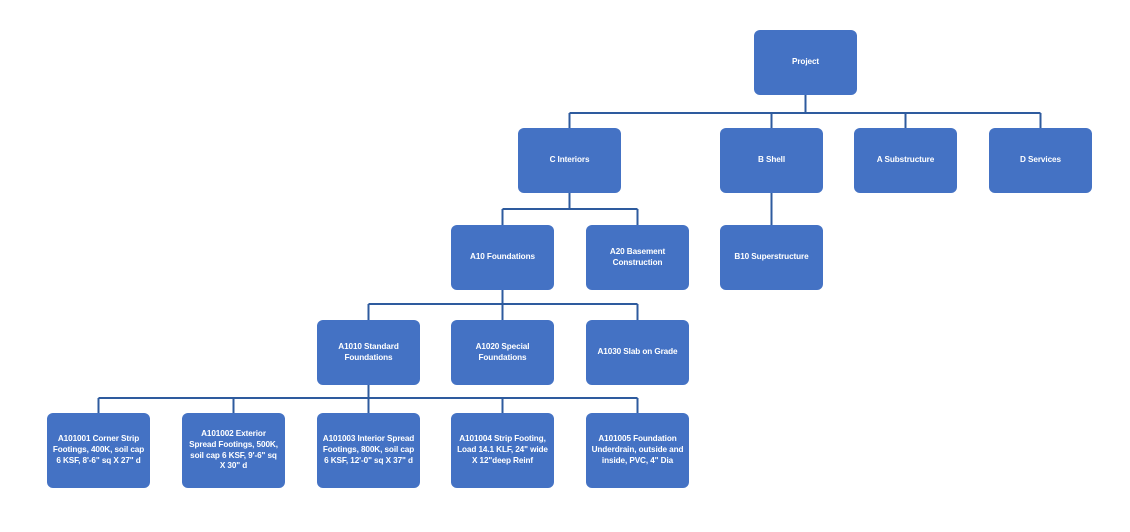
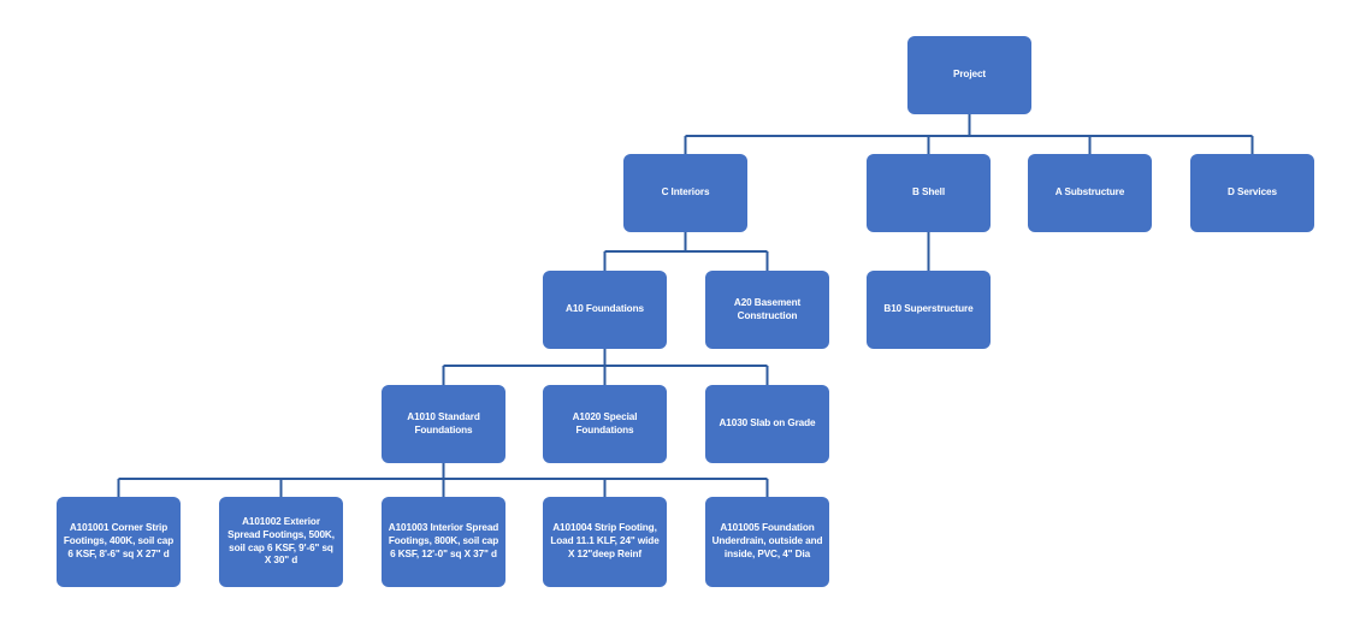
  Project
  C Interiors
  B Shell
  A Substructure
  D Services
  A10 Foundations
  A20 Basement
  Construction
  B10 Superstructure
  A1010 Standard
  Foundations
  A1020 Special
  Foundations
  A1030 Slab on Grade
  A101001 Corner Strip Footings, 400K, soil cap 6 KSF, 8'-6" sq X 27" d
  A101002 Exterior Spread Footings, 500K, soil cap 6 KSF, 9'-6" sq X 30" d
  A101003 Interior Spread Footings, 800K, soil cap 6 KSF, 12'-0" sq X 37" d
- A101004 Strip Footing, Load 14.1 KLF, 24" wide X 12"deep Reinf
+ A101004 Strip Footing, Load 11.1 KLF, 24" wide X 12"deep Reinf
  A101005 Foundation Underdrain, outside and inside, PVC, 4" Dia
